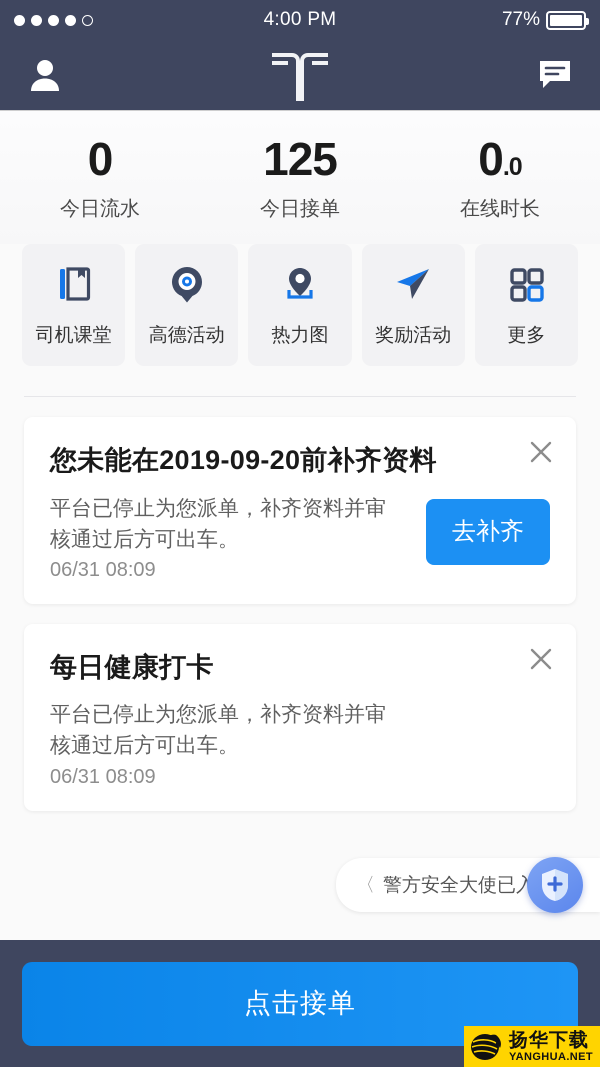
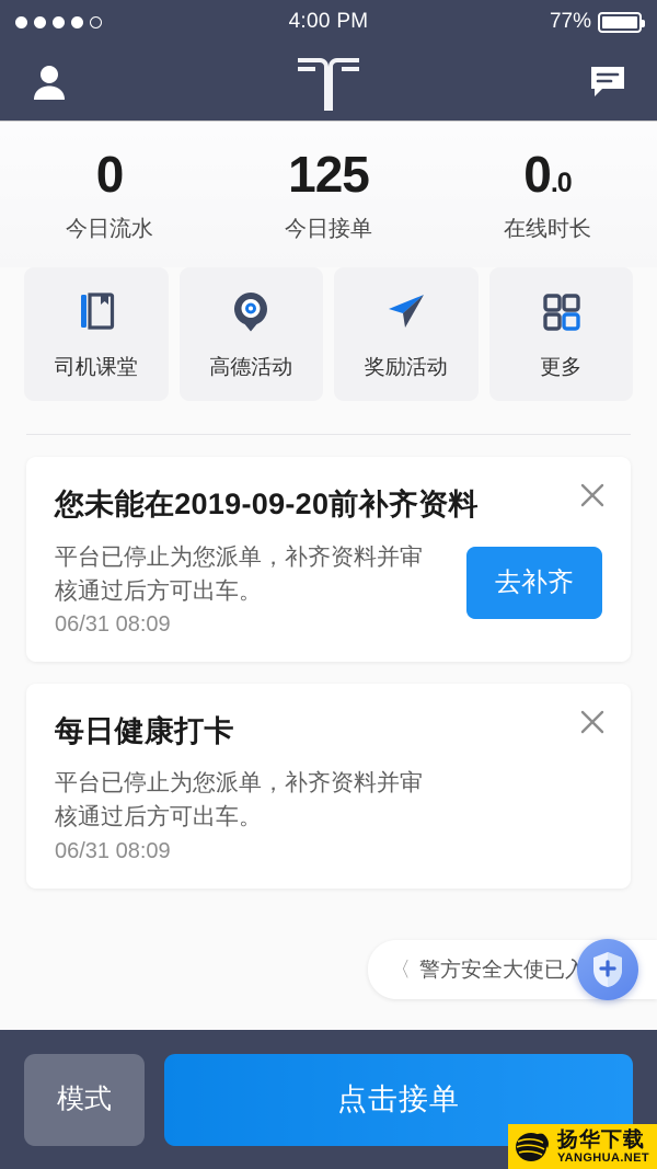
  4:00 PM
  77%
  0
  今日流水
  125
  今日接单
  0.0
  在线时长
  司机课堂
  高德活动
- 热力图
  奖励活动
  更多
  您未能在2019-09-20前补齐资料
  平台已停止为您派单，补齐资料并审核通过后方可出车。
  06/31 08:09
  去补齐
  每日健康打卡
  平台已停止为您派单，补齐资料并审核通过后方可出车。
  06/31 08:09
  〈
  警方安全大使已入
+ 模式
  点击接单
  扬华下载
  YANGHUA.NET
